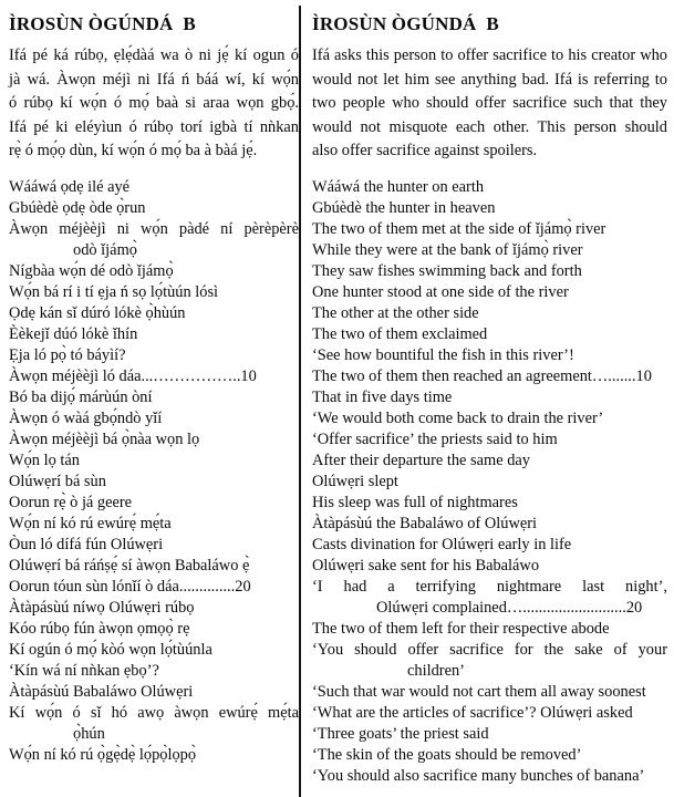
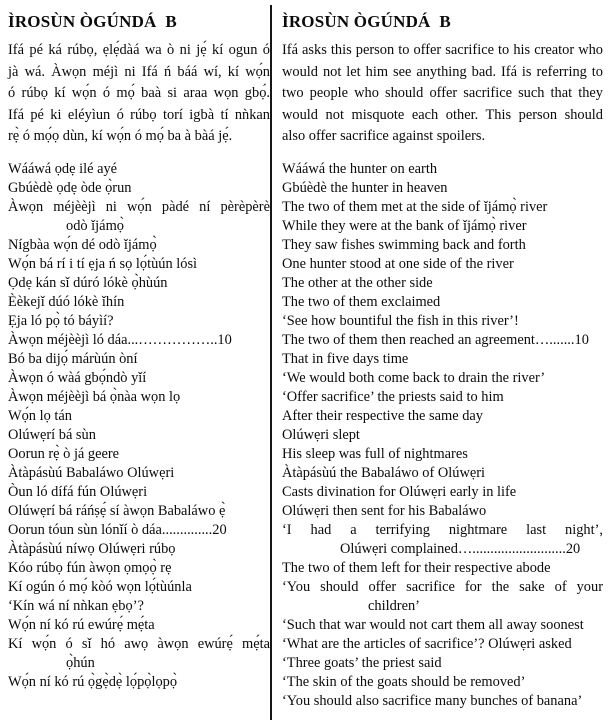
  ÌROSÙN ÒGÚNDÁ B
  Ifá pé ká rúbọ, ẹlẹ́dàá wa ò ni jẹ́ kí ogun ó
  jà wá. Àwọn méjì ni Ifá ń báá wí, kí wọ́n
  ó rúbọ kí wọ́n ó mọ́ baà si araa wọn gbọ́.
  Ifá pé ki eléyìun ó rúbọ torí igbà tí nǹkan
  rẹ̀ ó mọ́ọ dùn, kí wọ́n ó mọ́ ba à bàá jẹ́.
  Wááwá ọdẹ ilé ayé
  Gbúèdè ọdẹ òde ọ̀run
  Àwọn méjèèjì ni wọ́n pàdé ní pèrèpèrè
  odò ǐjámọ̀
  Nígbàa wọ́n dé odò ǐjámọ̀
  Wọ́n bá rí i tí ẹja ń sọ lọ́tùún lósì
  Ọdẹ kán sǐ dúró lókè ọ̀hùún
  Èèkejǐ dúó lókè ǐhín
  Ẹja ló pọ̀ tó báyìí?
  Àwọn méjèèjì ló dáa...……………..10
  Bó ba dijọ́ márùún òní
  Àwọn ó wàá gbọ́ndò yǐí
  Àwọn méjèèjì bá ọ̀nàa wọn lọ
  Wọ́n lọ tán
  Olúwẹrí bá sùn
  Oorun rẹ̀ ò já geere
- Wọ́n ní kó rú ewúrẹ́ mẹ́ta
+ Àtàpásùú Babaláwo Olúwẹri
  Òun ló dífá fún Olúwẹri
  Olúwẹrí bá ráńṣẹ́ sí àwọn Babaláwo ẹ̀
  Oorun tóun sùn lónǐí ò dáa..............20
  Àtàpásùú níwọ Olúwẹri rúbọ
  Kóo rúbọ fún àwọn ọmọọ̀ rẹ
  Kí ogún ó mọ́ kòó wọn lọ́tùúnla
  ‘Kín wá ní nǹkan ẹbọ’?
- Àtàpásùú Babaláwo Olúwẹri
+ Wọ́n ní kó rú ewúrẹ́ mẹ́ta
  Kí wọ́n ó sǐ hó awọ àwọn ewúrẹ́ mẹ́ta
  ọ̀hún
  Wọ́n ní kó rú ọ̀gẹ̀dẹ̀ lọ́pọ̀lọpọ̀
  ÌROSÙN ÒGÚNDÁ B
  Ifá asks this person to offer sacrifice to his creator who
  would not let him see anything bad. Ifá is referring to
  two people who should offer sacrifice such that they
  would not misquote each other. This person should
  also offer sacrifice against spoilers.
  Wááwá the hunter on earth
  Gbúèdè the hunter in heaven
  The two of them met at the side of ǐjámọ̀ river
  While they were at the bank of ǐjámọ̀ river
  They saw fishes swimming back and forth
  One hunter stood at one side of the river
  The other at the other side
  The two of them exclaimed
  ‘See how bountiful the fish in this river’!
  The two of them then reached an agreement….......10
  That in five days time
  ‘We would both come back to drain the river’
  ‘Offer sacrifice’ the priests said to him
- After their departure the same day
+ After their respective the same day
  Olúwẹri slept
  His sleep was full of nightmares
  Àtàpásùú the Babaláwo of Olúwẹri
  Casts divination for Olúwẹri early in life
- Olúwẹri sake sent for his Babaláwo
+ Olúwẹri then sent for his Babaláwo
  ‘I had a terrifying nightmare last night’,
  Olúwẹri complained…..........................20
  The two of them left for their respective abode
  ‘You should offer sacrifice for the sake of your
  children’
  ‘Such that war would not cart them all away soonest
  ‘What are the articles of sacrifice’? Olúwẹri asked
  ‘Three goats’ the priest said
  ‘The skin of the goats should be removed’
  ‘You should also sacrifice many bunches of banana’
